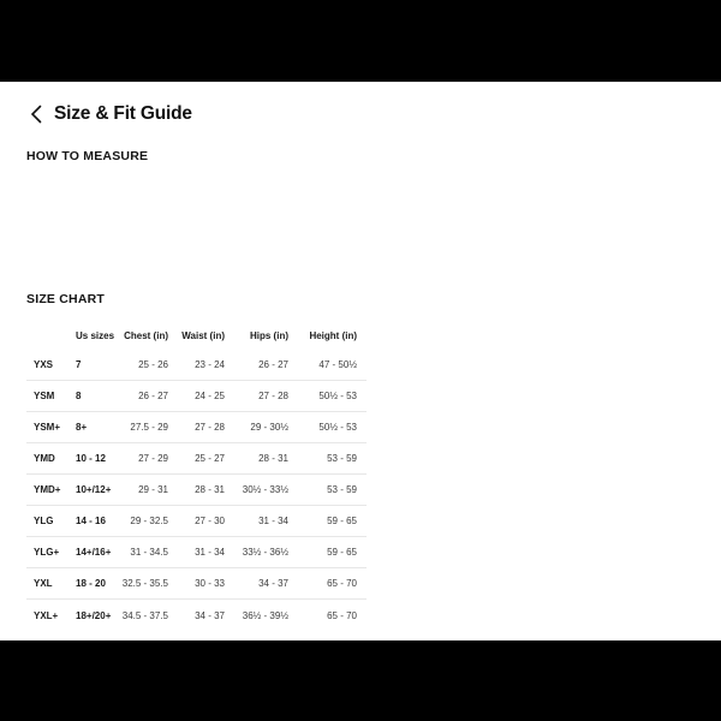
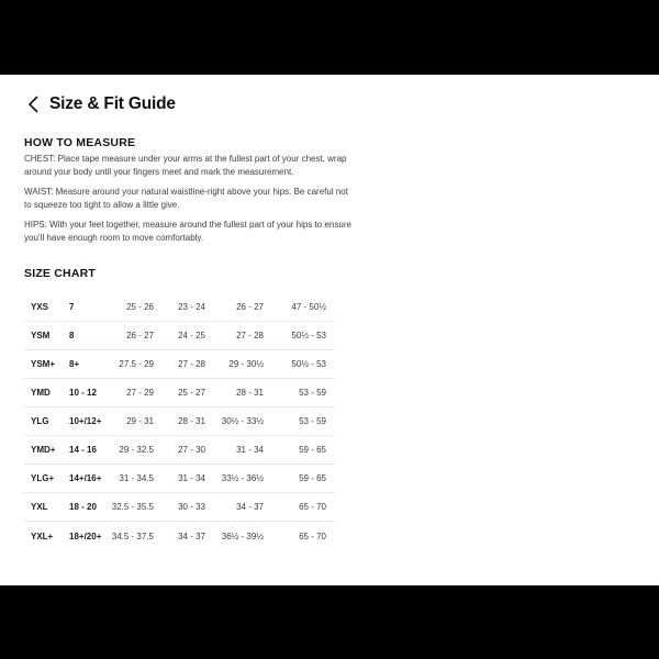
  Size & Fit Guide
  HOW TO MEASURE
+ CHEST: Place tape measure under your arms at the fullest part of your chest, wrap around your body until your fingers meet and mark the measurement.
+ WAIST: Measure around your natural waistline-right above your hips. Be careful not to squeeze too tight to allow a little give.
+ HIPS: With your feet together, measure around the fullest part of your hips to ensure you’ll have enough room to move comfortably.
  SIZE CHART
- Us sizes
- Chest (in)
- Waist (in)
- Hips (in)
- Height (in)
  YXS
  7
  25 - 26
  23 - 24
  26 - 27
  47 - 50½
  YSM
  8
  26 - 27
  24 - 25
  27 - 28
  50½ - 53
  YSM+
  8+
  27.5 - 29
  27 - 28
  29 - 30½
  50½ - 53
  YMD
  10 - 12
  27 - 29
  25 - 27
  28 - 31
  53 - 59
- YMD+
+ YLG
  10+/12+
  29 - 31
  28 - 31
  30½ - 33½
  53 - 59
- YLG
+ YMD+
  14 - 16
  29 - 32.5
  27 - 30
  31 - 34
  59 - 65
  YLG+
  14+/16+
  31 - 34.5
  31 - 34
  33½ - 36½
  59 - 65
  YXL
  18 - 20
  32.5 - 35.5
  30 - 33
  34 - 37
  65 - 70
  YXL+
  18+/20+
  34.5 - 37.5
  34 - 37
  36½ - 39½
  65 - 70
